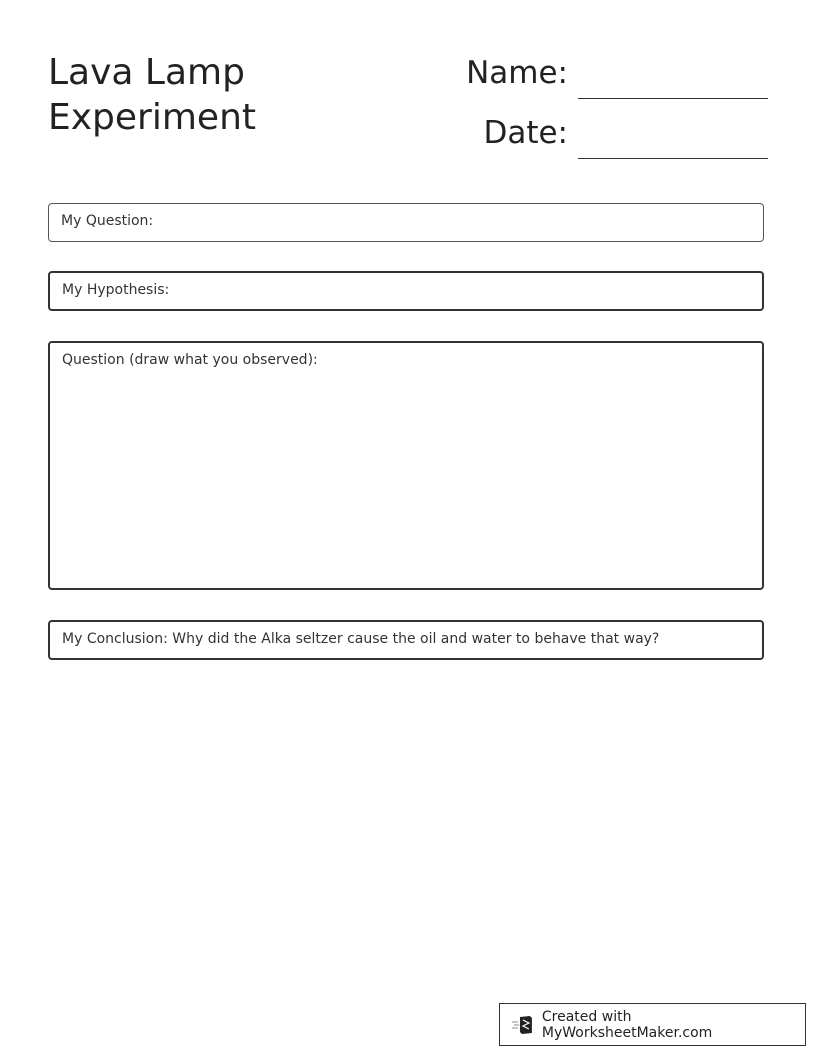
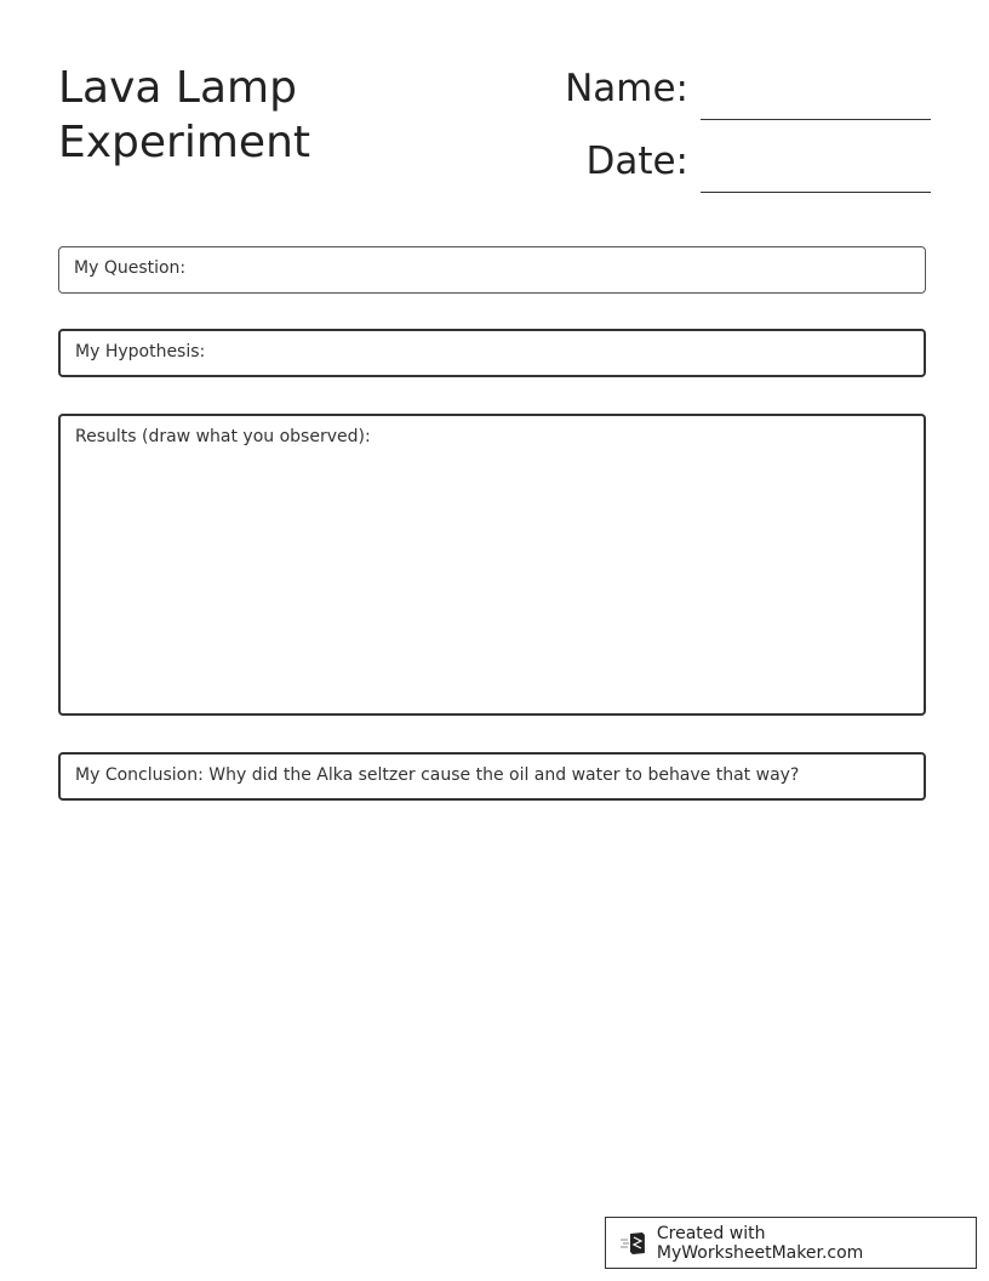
  Lava Lamp
  Experiment
  Name:
  Date:
  My Question:
  My Hypothesis:
- Question (draw what you observed):
+ Results (draw what you observed):
  My Conclusion: Why did the Alka seltzer cause the oil and water to behave that way?
  Created with MyWorksheetMaker.com
